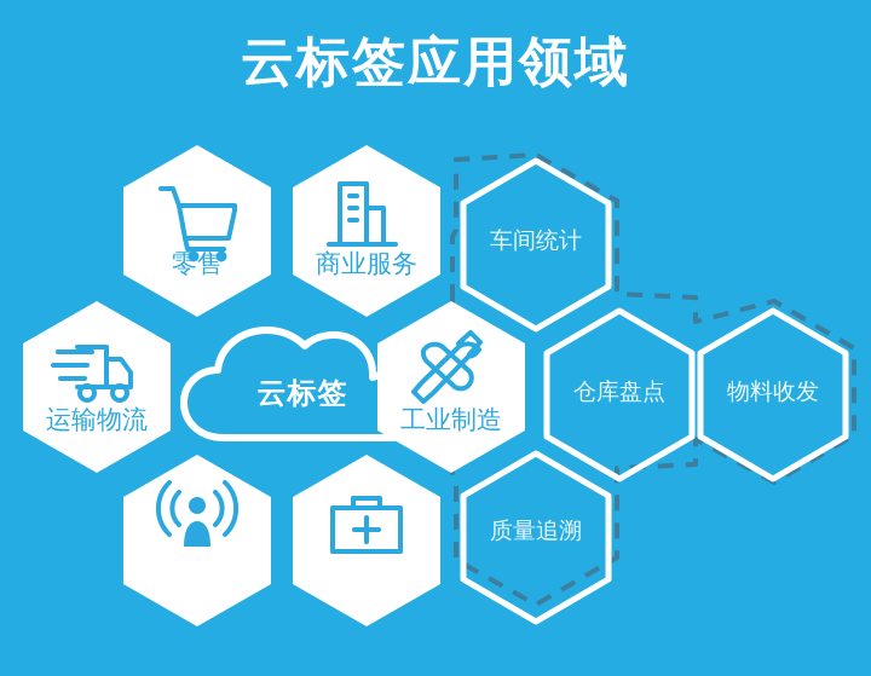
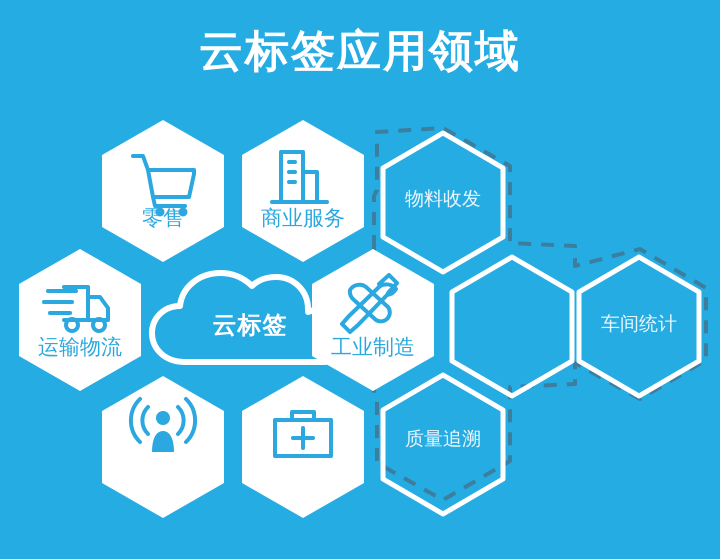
  云标签应用领域
  零售
  商业服务
  运输物流
  工业制造
- 车间统计
+ 物料收发
- 仓库盘点
- 物料收发
+ 车间统计
  质量追溯
  云标签
